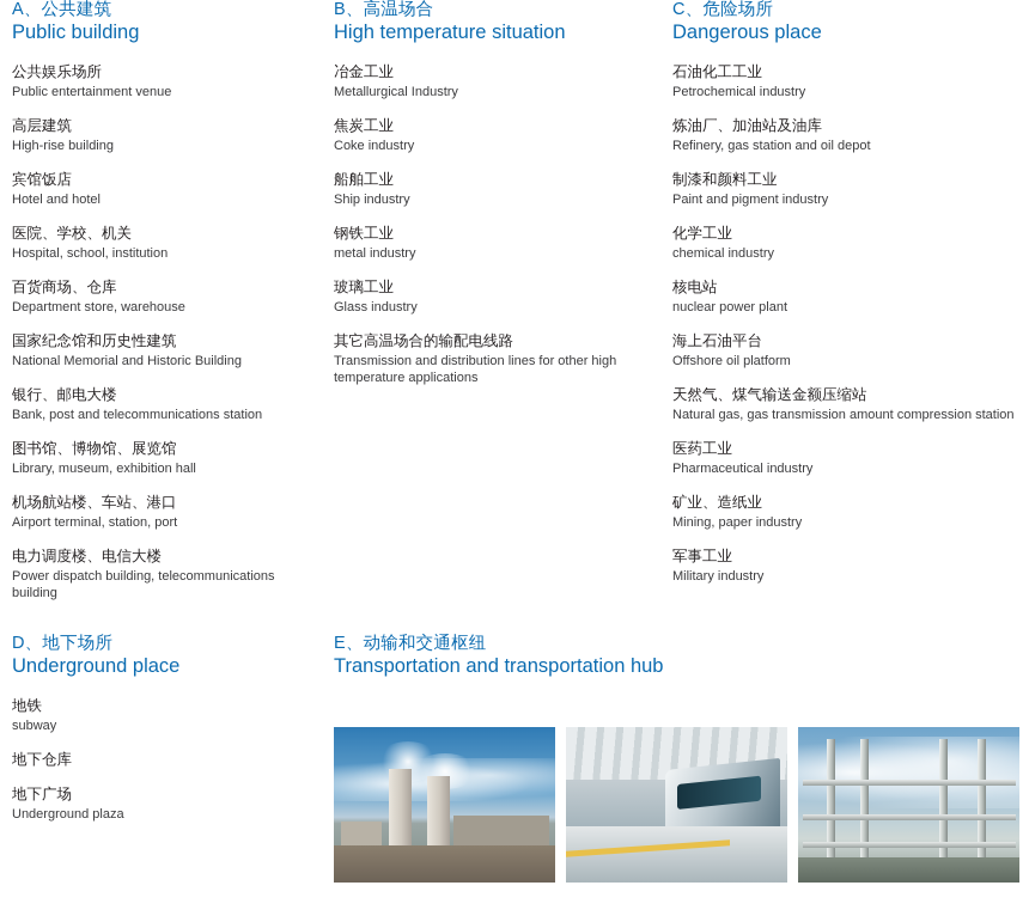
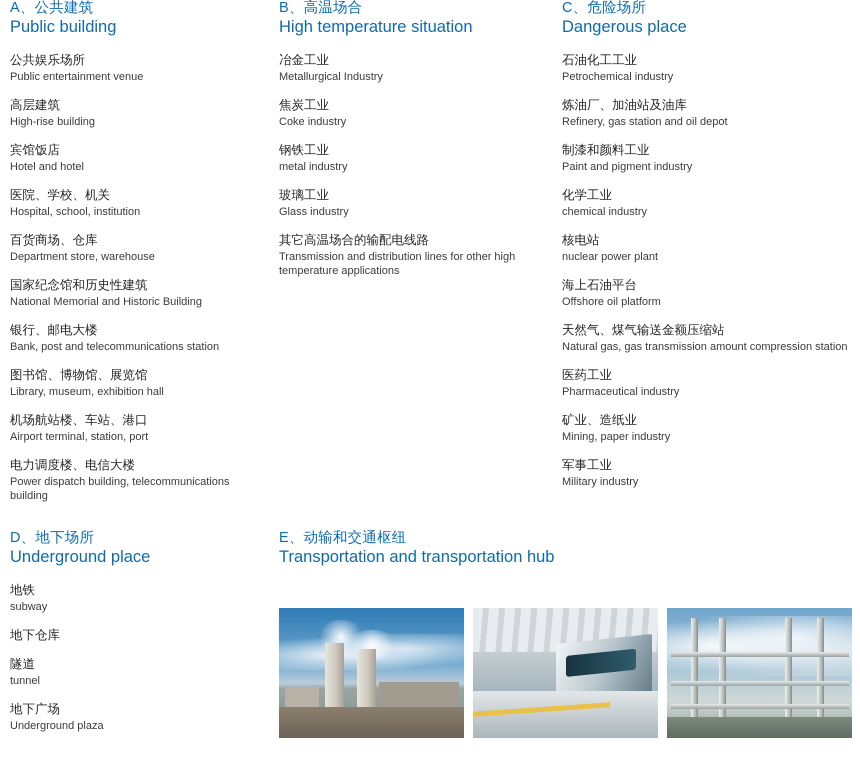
  A、公共建筑
  Public building
  公共娱乐场所
  Public entertainment venue
  高层建筑
  High-rise building
  宾馆饭店
  Hotel and hotel
  医院、学校、机关
  Hospital, school, institution
  百货商场、仓库
  Department store, warehouse
  国家纪念馆和历史性建筑
  National Memorial and Historic Building
  银行、邮电大楼
  Bank, post and telecommunications station
  图书馆、博物馆、展览馆
  Library, museum, exhibition hall
  机场航站楼、车站、港口
  Airport terminal, station, port
  电力调度楼、电信大楼
  Power dispatch building, telecommunications building
  B、高温场合
  High temperature situation
  冶金工业
  Metallurgical Industry
  焦炭工业
  Coke industry
- 船舶工业
- Ship industry
  钢铁工业
  metal industry
  玻璃工业
  Glass industry
  其它高温场合的输配电线路
  Transmission and distribution lines for other high temperature applications
  C、危险场所
  Dangerous place
  石油化工工业
  Petrochemical industry
  炼油厂、加油站及油库
  Refinery, gas station and oil depot
  制漆和颜料工业
  Paint and pigment industry
  化学工业
  chemical industry
  核电站
  nuclear power plant
  海上石油平台
  Offshore oil platform
  天然气、煤气输送金额压缩站
  Natural gas, gas transmission amount compression station
  医药工业
  Pharmaceutical industry
  矿业、造纸业
  Mining, paper industry
  军事工业
  Military industry
  D、地下场所
  Underground place
  地铁
  subway
  地下仓库
+ 隧道
+ tunnel
  地下广场
  Underground plaza
  E、动输和交通枢纽
  Transportation and transportation hub
